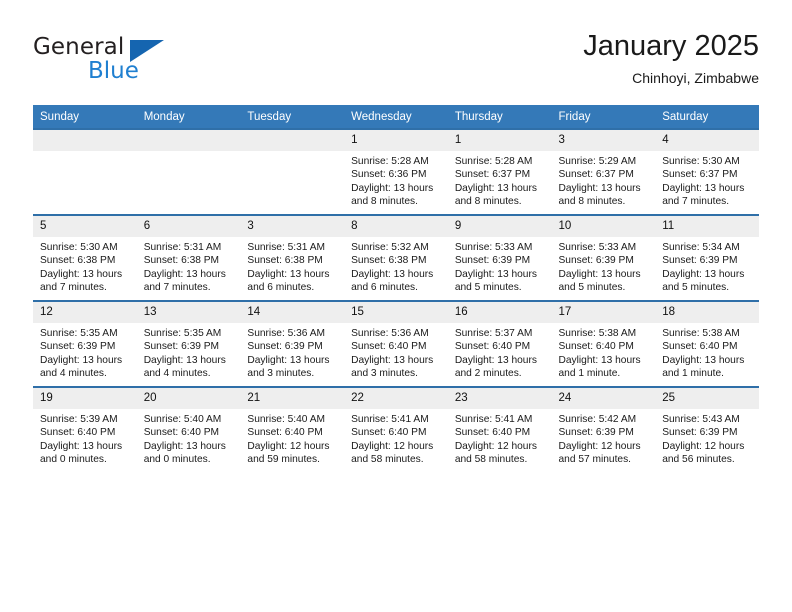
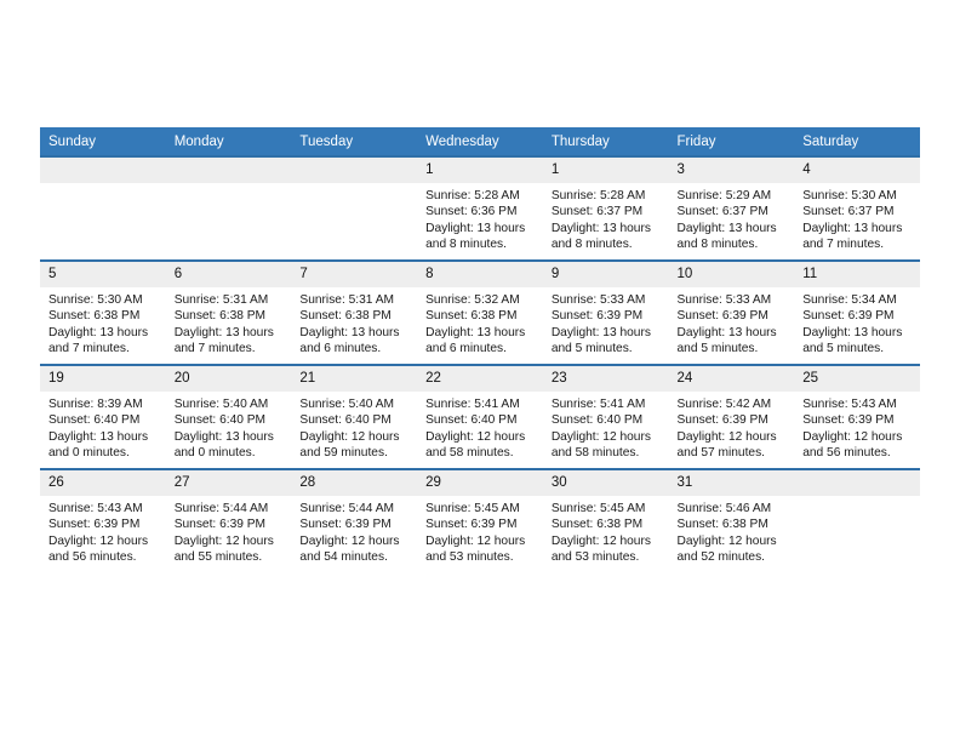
- General
- Blue
- January 2025
- Chinhoyi, Zimbabwe
  Sunday	Monday	Tuesday	Wednesday	Thursday	Friday	Saturday
  			1Sunrise: 5:28 AMSunset: 6:36 PMDaylight: 13 hoursand 8 minutes.	1Sunrise: 5:28 AMSunset: 6:37 PMDaylight: 13 hoursand 8 minutes.	3Sunrise: 5:29 AMSunset: 6:37 PMDaylight: 13 hoursand 8 minutes.	4Sunrise: 5:30 AMSunset: 6:37 PMDaylight: 13 hoursand 7 minutes.
- 5Sunrise: 5:30 AMSunset: 6:38 PMDaylight: 13 hoursand 7 minutes.	6Sunrise: 5:31 AMSunset: 6:38 PMDaylight: 13 hoursand 7 minutes.	3Sunrise: 5:31 AMSunset: 6:38 PMDaylight: 13 hoursand 6 minutes.	8Sunrise: 5:32 AMSunset: 6:38 PMDaylight: 13 hoursand 6 minutes.	9Sunrise: 5:33 AMSunset: 6:39 PMDaylight: 13 hoursand 5 minutes.	10Sunrise: 5:33 AMSunset: 6:39 PMDaylight: 13 hoursand 5 minutes.	11Sunrise: 5:34 AMSunset: 6:39 PMDaylight: 13 hoursand 5 minutes.
+ 5Sunrise: 5:30 AMSunset: 6:38 PMDaylight: 13 hoursand 7 minutes.	6Sunrise: 5:31 AMSunset: 6:38 PMDaylight: 13 hoursand 7 minutes.	7Sunrise: 5:31 AMSunset: 6:38 PMDaylight: 13 hoursand 6 minutes.	8Sunrise: 5:32 AMSunset: 6:38 PMDaylight: 13 hoursand 6 minutes.	9Sunrise: 5:33 AMSunset: 6:39 PMDaylight: 13 hoursand 5 minutes.	10Sunrise: 5:33 AMSunset: 6:39 PMDaylight: 13 hoursand 5 minutes.	11Sunrise: 5:34 AMSunset: 6:39 PMDaylight: 13 hoursand 5 minutes.
- 12Sunrise: 5:35 AMSunset: 6:39 PMDaylight: 13 hoursand 4 minutes.	13Sunrise: 5:35 AMSunset: 6:39 PMDaylight: 13 hoursand 4 minutes.	14Sunrise: 5:36 AMSunset: 6:39 PMDaylight: 13 hoursand 3 minutes.	15Sunrise: 5:36 AMSunset: 6:40 PMDaylight: 13 hoursand 3 minutes.	16Sunrise: 5:37 AMSunset: 6:40 PMDaylight: 13 hoursand 2 minutes.	17Sunrise: 5:38 AMSunset: 6:40 PMDaylight: 13 hoursand 1 minute.	18Sunrise: 5:38 AMSunset: 6:40 PMDaylight: 13 hoursand 1 minute.
- 19Sunrise: 5:39 AMSunset: 6:40 PMDaylight: 13 hoursand 0 minutes.	20Sunrise: 5:40 AMSunset: 6:40 PMDaylight: 13 hoursand 0 minutes.	21Sunrise: 5:40 AMSunset: 6:40 PMDaylight: 12 hoursand 59 minutes.	22Sunrise: 5:41 AMSunset: 6:40 PMDaylight: 12 hoursand 58 minutes.	23Sunrise: 5:41 AMSunset: 6:40 PMDaylight: 12 hoursand 58 minutes.	24Sunrise: 5:42 AMSunset: 6:39 PMDaylight: 12 hoursand 57 minutes.	25Sunrise: 5:43 AMSunset: 6:39 PMDaylight: 12 hoursand 56 minutes.
+ 19Sunrise: 8:39 AMSunset: 6:40 PMDaylight: 13 hoursand 0 minutes.	20Sunrise: 5:40 AMSunset: 6:40 PMDaylight: 13 hoursand 0 minutes.	21Sunrise: 5:40 AMSunset: 6:40 PMDaylight: 12 hoursand 59 minutes.	22Sunrise: 5:41 AMSunset: 6:40 PMDaylight: 12 hoursand 58 minutes.	23Sunrise: 5:41 AMSunset: 6:40 PMDaylight: 12 hoursand 58 minutes.	24Sunrise: 5:42 AMSunset: 6:39 PMDaylight: 12 hoursand 57 minutes.	25Sunrise: 5:43 AMSunset: 6:39 PMDaylight: 12 hoursand 56 minutes.
+ 26Sunrise: 5:43 AMSunset: 6:39 PMDaylight: 12 hoursand 56 minutes.	27Sunrise: 5:44 AMSunset: 6:39 PMDaylight: 12 hoursand 55 minutes.	28Sunrise: 5:44 AMSunset: 6:39 PMDaylight: 12 hoursand 54 minutes.	29Sunrise: 5:45 AMSunset: 6:39 PMDaylight: 12 hoursand 53 minutes.	30Sunrise: 5:45 AMSunset: 6:38 PMDaylight: 12 hoursand 53 minutes.	31Sunrise: 5:46 AMSunset: 6:38 PMDaylight: 12 hoursand 52 minutes.
